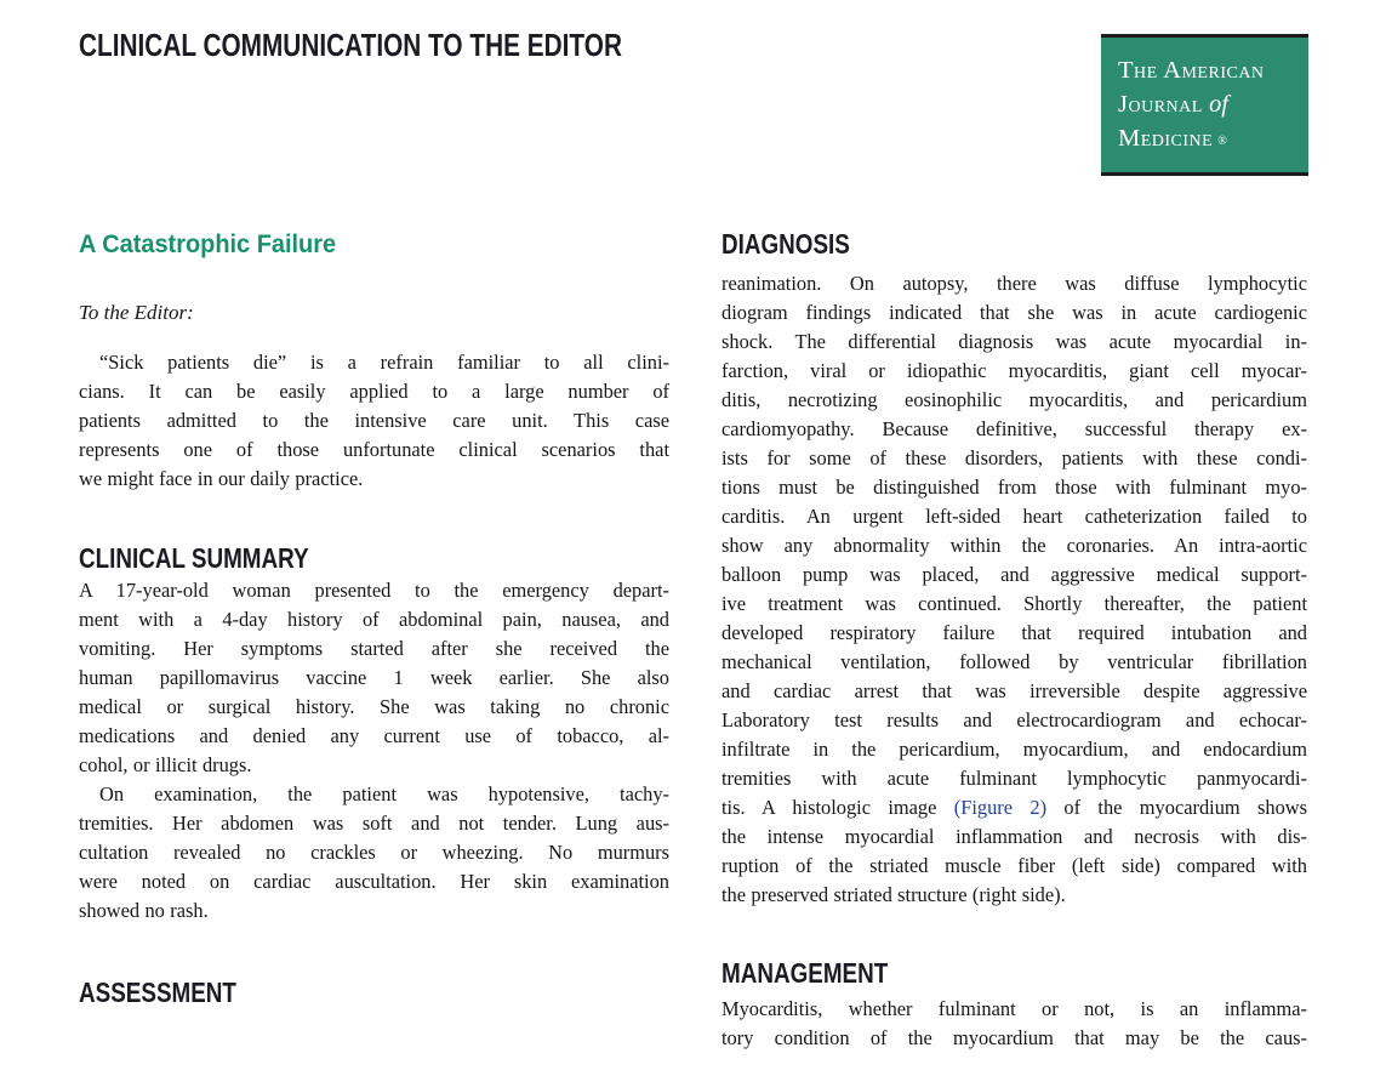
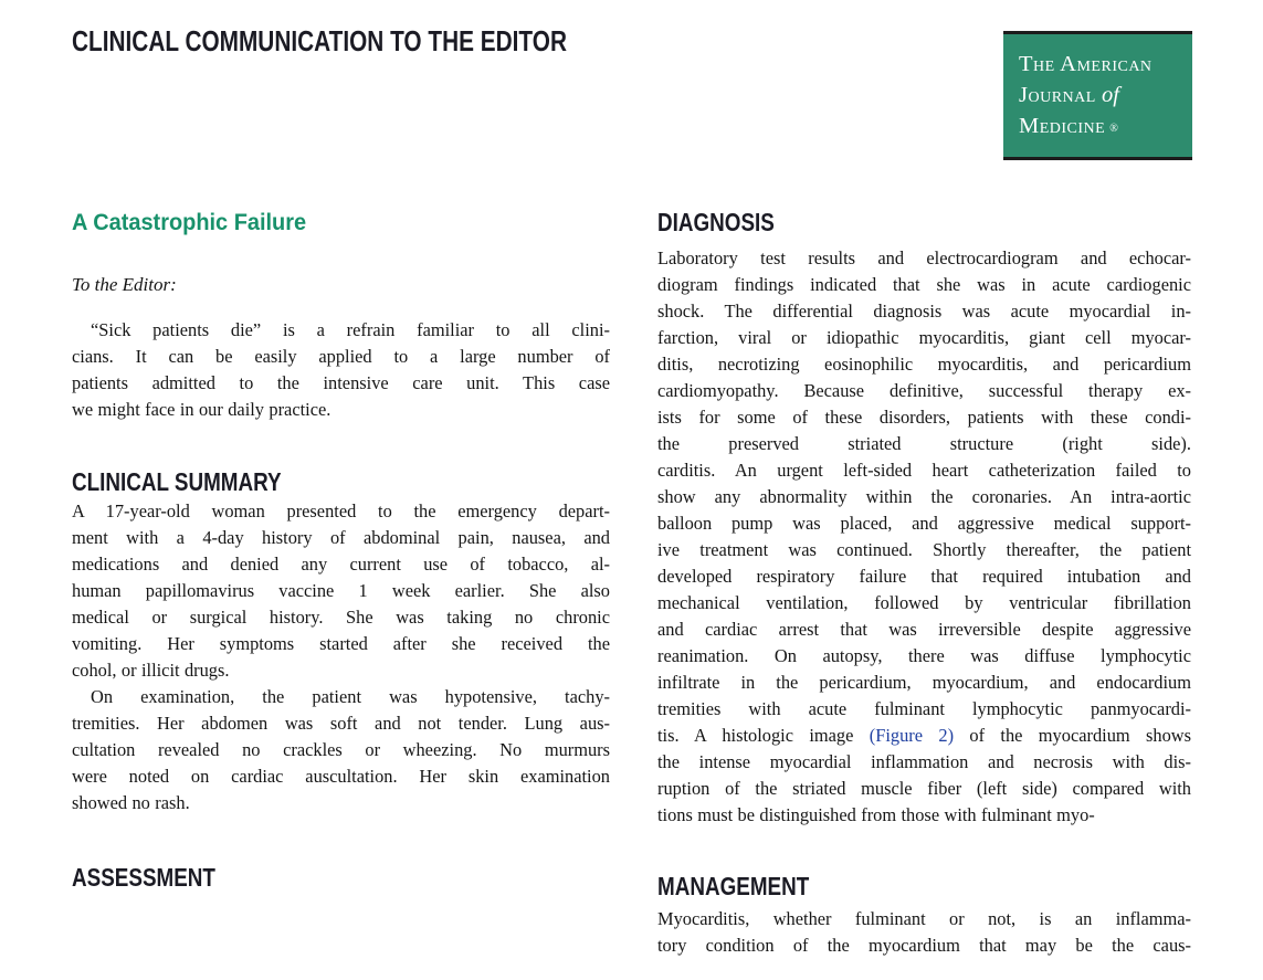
  CLINICAL COMMUNICATION TO THE EDITOR
  The American
  Journal of
  Medicine ®
  A Catastrophic Failure
  To the Editor:
  “Sick patients die” is a refrain familiar to all clini-
  cians. It can be easily applied to a large number of
  patients admitted to the intensive care unit. This case
- represents one of those unfortunate clinical scenarios that
  we might face in our daily practice.
  CLINICAL SUMMARY
  A 17-year-old woman presented to the emergency depart-
  ment with a 4-day history of abdominal pain, nausea, and
- vomiting. Her symptoms started after she received the
+ medications and denied any current use of tobacco, al-
  human papillomavirus vaccine 1 week earlier. She also
  medical or surgical history. She was taking no chronic
- medications and denied any current use of tobacco, al-
+ vomiting. Her symptoms started after she received the
  cohol, or illicit drugs.
  On examination, the patient was hypotensive, tachy-
  tremities. Her abdomen was soft and not tender. Lung aus-
  cultation revealed no crackles or wheezing. No murmurs
  were noted on cardiac auscultation. Her skin examination
  showed no rash.
  ASSESSMENT
  DIAGNOSIS
- reanimation. On autopsy, there was diffuse lymphocytic
+ Laboratory test results and electrocardiogram and echocar-
  diogram findings indicated that she was in acute cardiogenic
  shock. The differential diagnosis was acute myocardial in-
  farction, viral or idiopathic myocarditis, giant cell myocar-
  ditis, necrotizing eosinophilic myocarditis, and pericardium
  cardiomyopathy. Because definitive, successful therapy ex-
  ists for some of these disorders, patients with these condi-
- tions must be distinguished from those with fulminant myo-
+ the preserved striated structure (right side).
  carditis. An urgent left-sided heart catheterization failed to
  show any abnormality within the coronaries. An intra-aortic
  balloon pump was placed, and aggressive medical support-
  ive treatment was continued. Shortly thereafter, the patient
  developed respiratory failure that required intubation and
  mechanical ventilation, followed by ventricular fibrillation
  and cardiac arrest that was irreversible despite aggressive
- Laboratory test results and electrocardiogram and echocar-
+ reanimation. On autopsy, there was diffuse lymphocytic
  infiltrate in the pericardium, myocardium, and endocardium
  tremities with acute fulminant lymphocytic panmyocardi-
  tis. A histologic image (Figure 2) of the myocardium shows
  the intense myocardial inflammation and necrosis with dis-
  ruption of the striated muscle fiber (left side) compared with
- the preserved striated structure (right side).
+ tions must be distinguished from those with fulminant myo-
  MANAGEMENT
  Myocarditis, whether fulminant or not, is an inflamma-
  tory condition of the myocardium that may be the caus-
